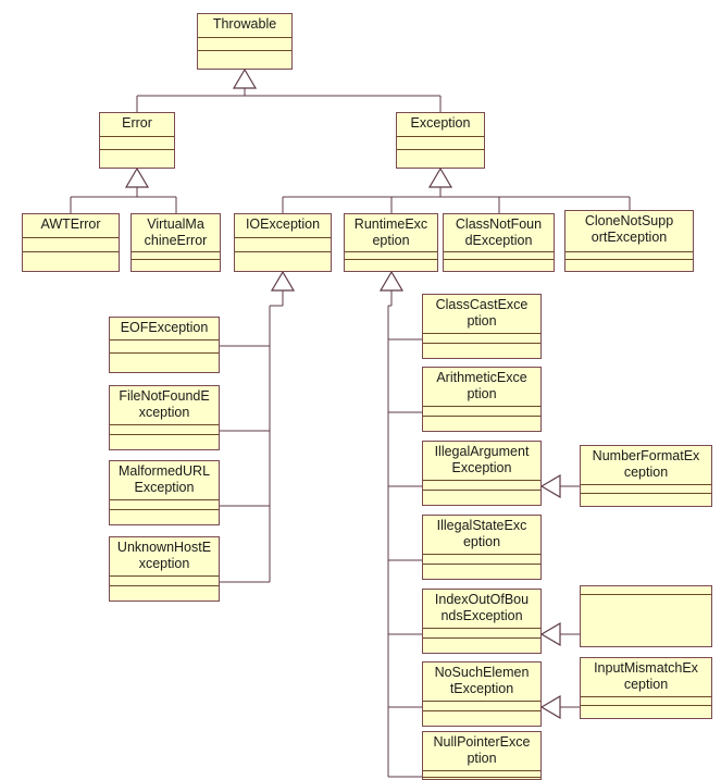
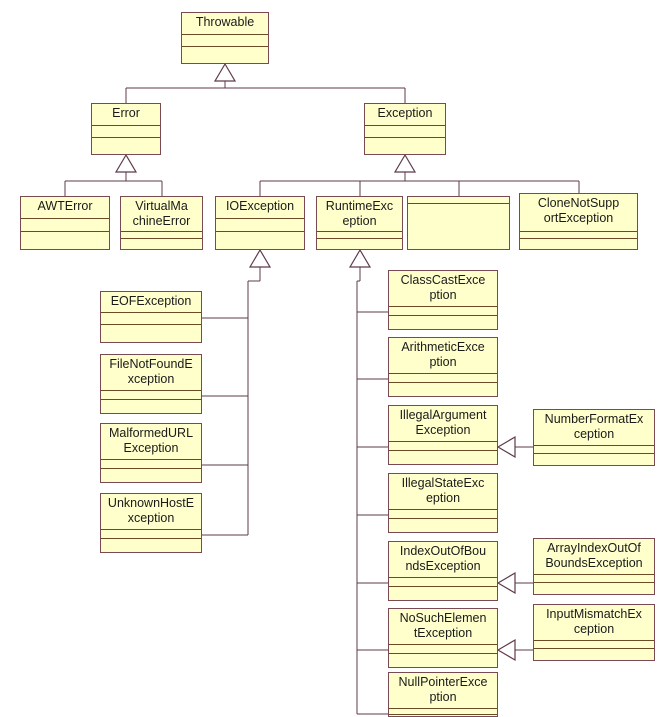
  Throwable
  Error
  Exception
  AWTError
  VirtualMa
  chineError
  IOException
  RuntimeExc
  eption
- ClassNotFoun
- dException
  CloneNotSupp
  ortException
  EOFException
  FileNotFoundE
  xception
  MalformedURL
  Exception
  UnknownHostE
  xception
  ClassCastExce
  ption
  ArithmeticExce
  ption
  IllegalArgument
  Exception
  IllegalStateExc
  eption
  IndexOutOfBou
  ndsException
  NoSuchElemen
  tException
  NullPointerExce
  ption
  NumberFormatEx
  ception
+ ArrayIndexOutOf
+ BoundsException
  InputMismatchEx
  ception
